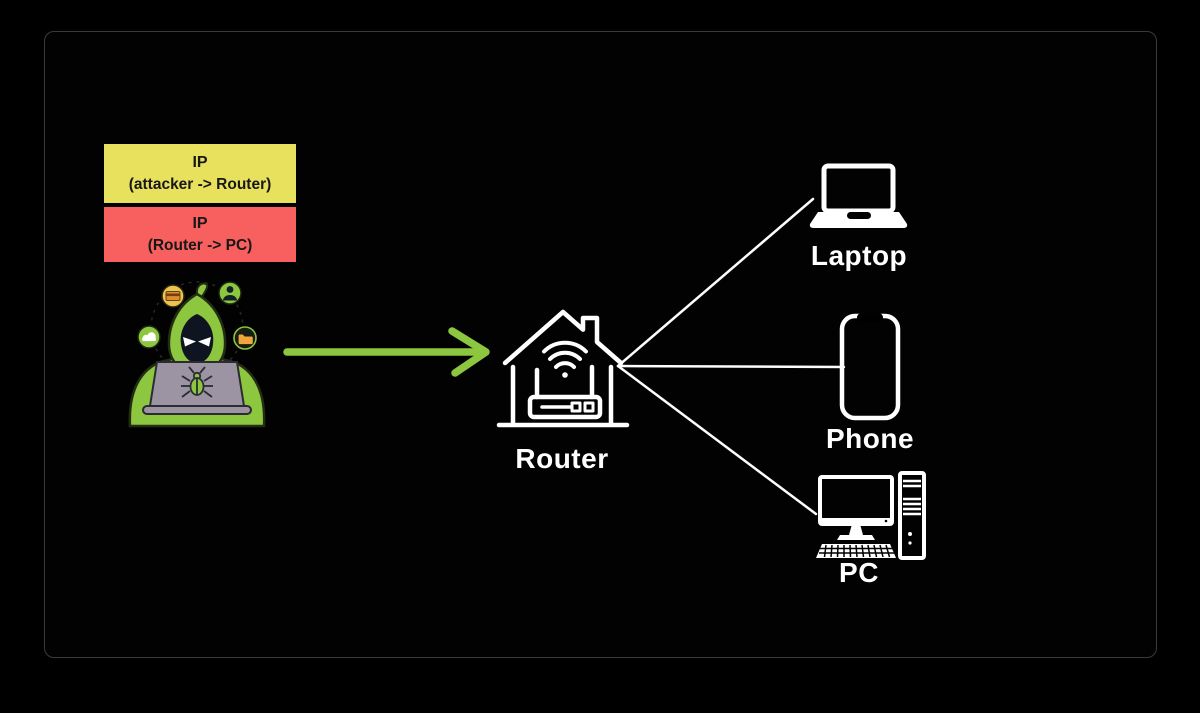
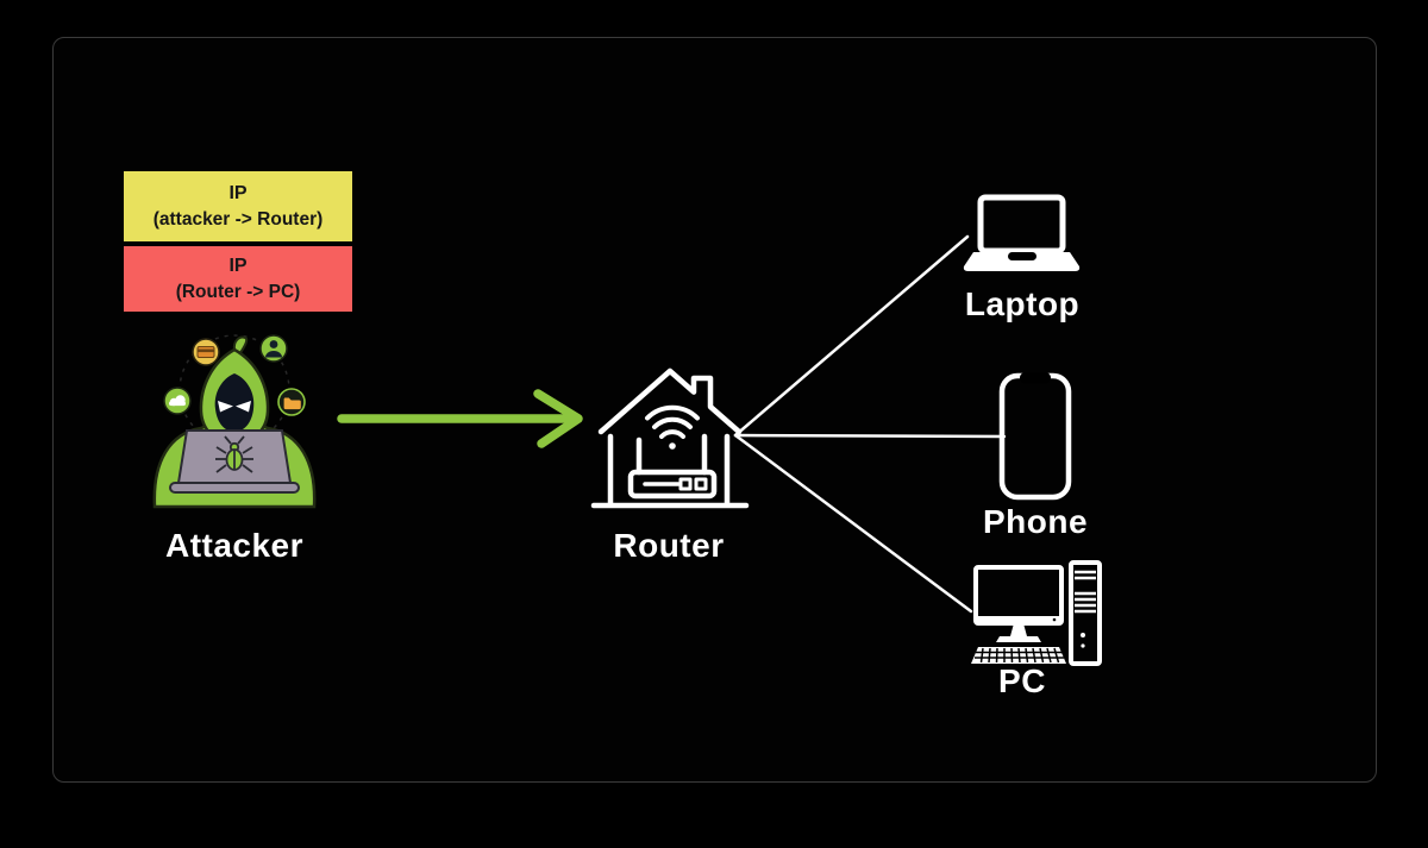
  IP
  (attacker -> Router)
  IP
  (Router -> PC)
+ Attacker
  Router
  Laptop
  Phone
  PC
